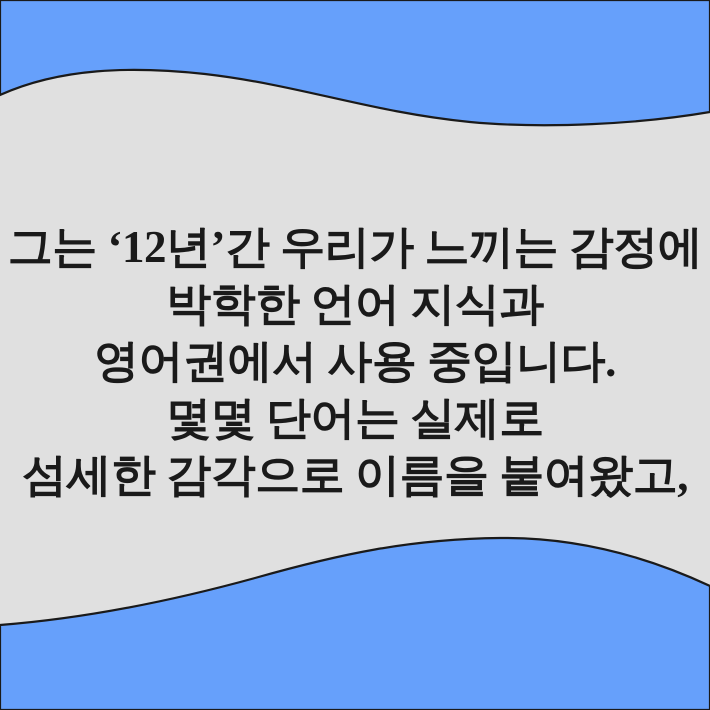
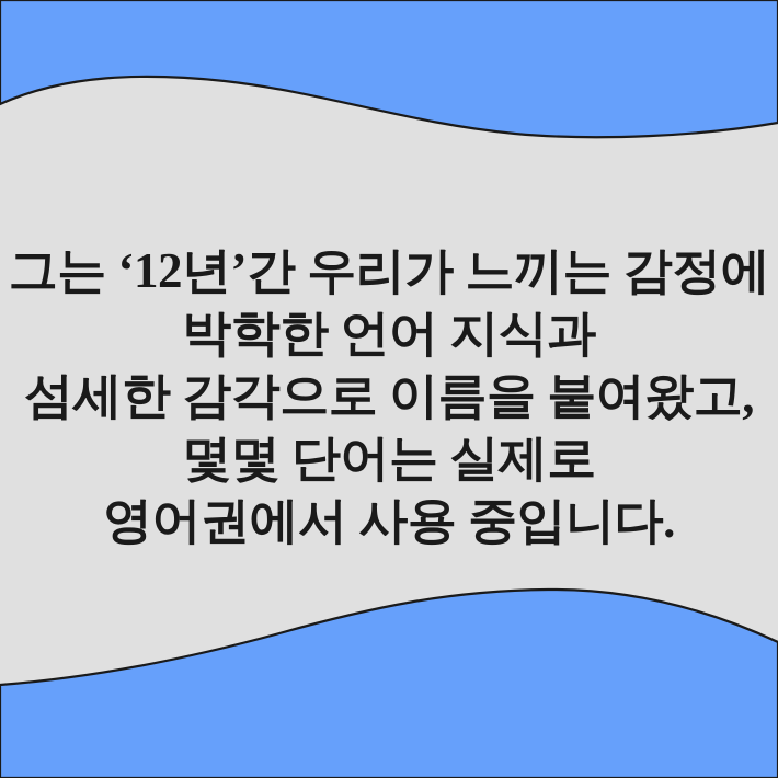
  그는 ‘12년’간 우리가 느끼는 감정에
  박학한 언어 지식과
- 영어권에서 사용 중입니다.
+ 섬세한 감각으로 이름을 붙여왔고,
  몇몇 단어는 실제로
- 섬세한 감각으로 이름을 붙여왔고,
+ 영어권에서 사용 중입니다.
